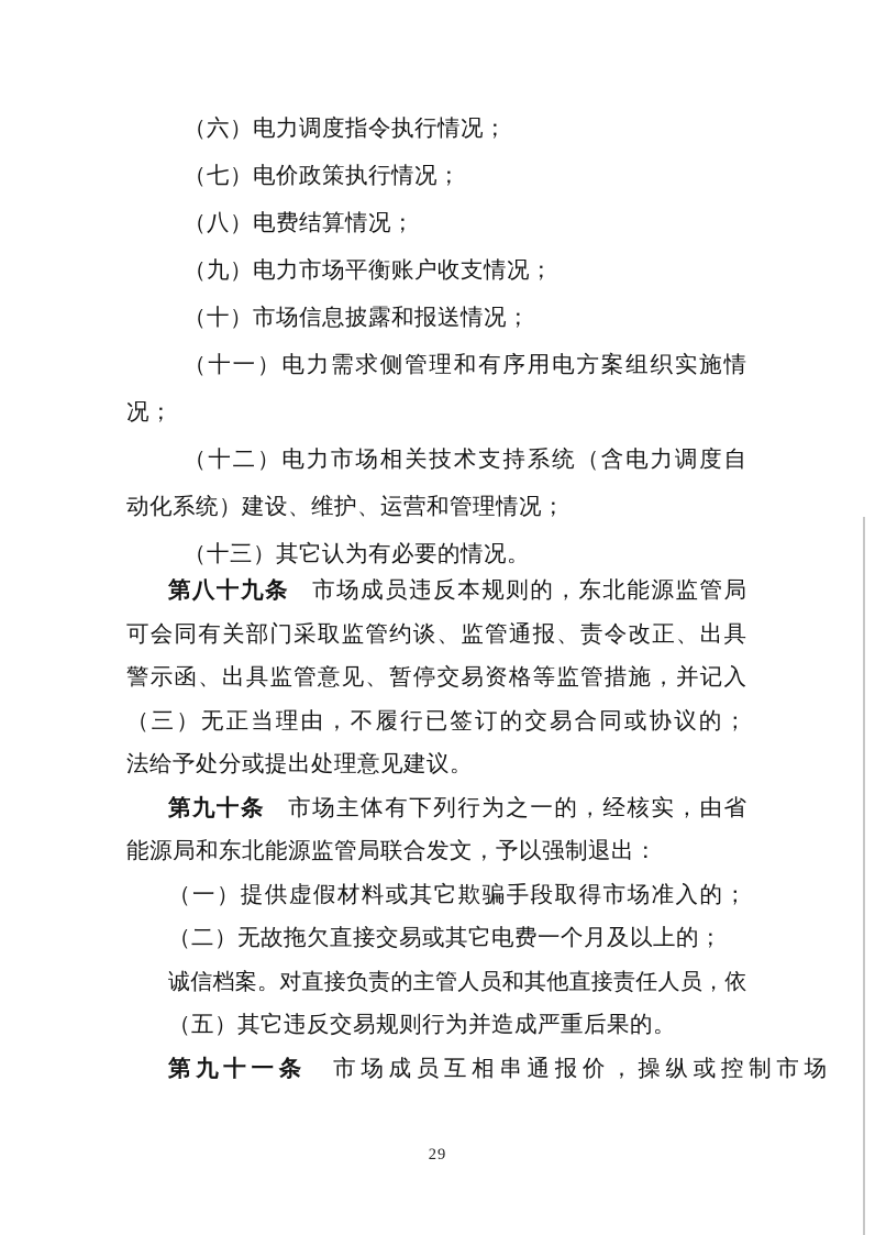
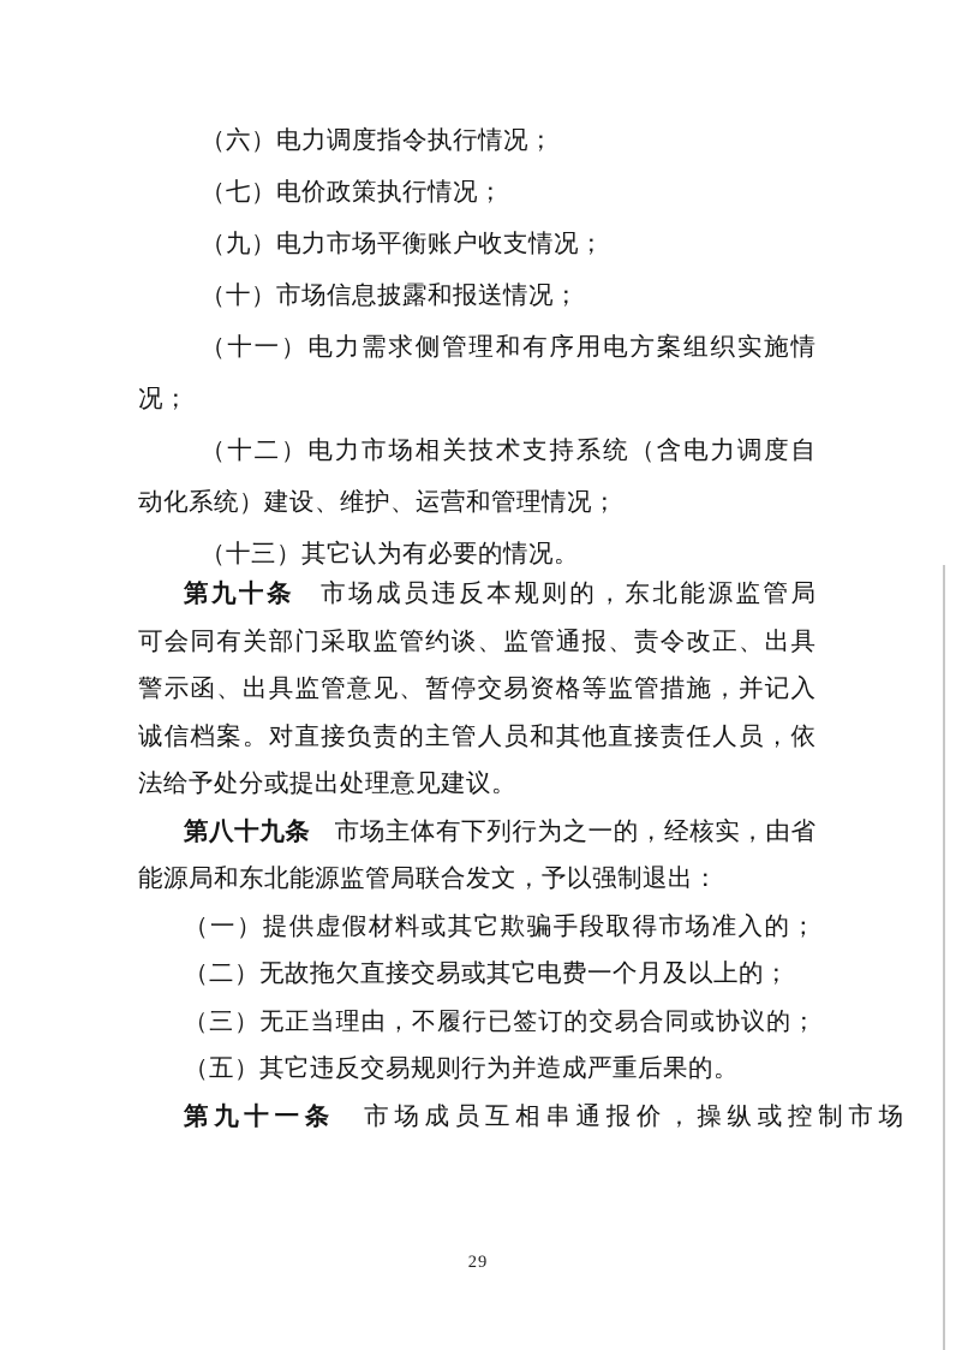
  （六）电力调度指令执行情况；
  （七）电价政策执行情况；
- （八）电费结算情况；
  （九）电力市场平衡账户收支情况；
  （十）市场信息披露和报送情况；
  （十一）电力需求侧管理和有序用电方案组织实施情
  况；
  （十二）电力市场相关技术支持系统（含电力调度自
  动化系统）建设、维护、运营和管理情况；
  （十三）其它认为有必要的情况。
- 第八十九条 市场成员违反本规则的，东北能源监管局
+ 第九十条 市场成员违反本规则的，东北能源监管局
  可会同有关部门采取监管约谈、监管通报、责令改正、出具
  警示函、出具监管意见、暂停交易资格等监管措施，并记入
- （三）无正当理由，不履行已签订的交易合同或协议的；
+ 诚信档案。对直接负责的主管人员和其他直接责任人员，依
  法给予处分或提出处理意见建议。
- 第九十条 市场主体有下列行为之一的，经核实，由省
+ 第八十九条 市场主体有下列行为之一的，经核实，由省
  能源局和东北能源监管局联合发文，予以强制退出：
  （一）提供虚假材料或其它欺骗手段取得市场准入的；
  （二）无故拖欠直接交易或其它电费一个月及以上的；
- 诚信档案。对直接负责的主管人员和其他直接责任人员，依
+ （三）无正当理由，不履行已签订的交易合同或协议的；
  （五）其它违反交易规则行为并造成严重后果的。
  第九十一条 市场成员互相串通报价，操纵或控制市场
  29
